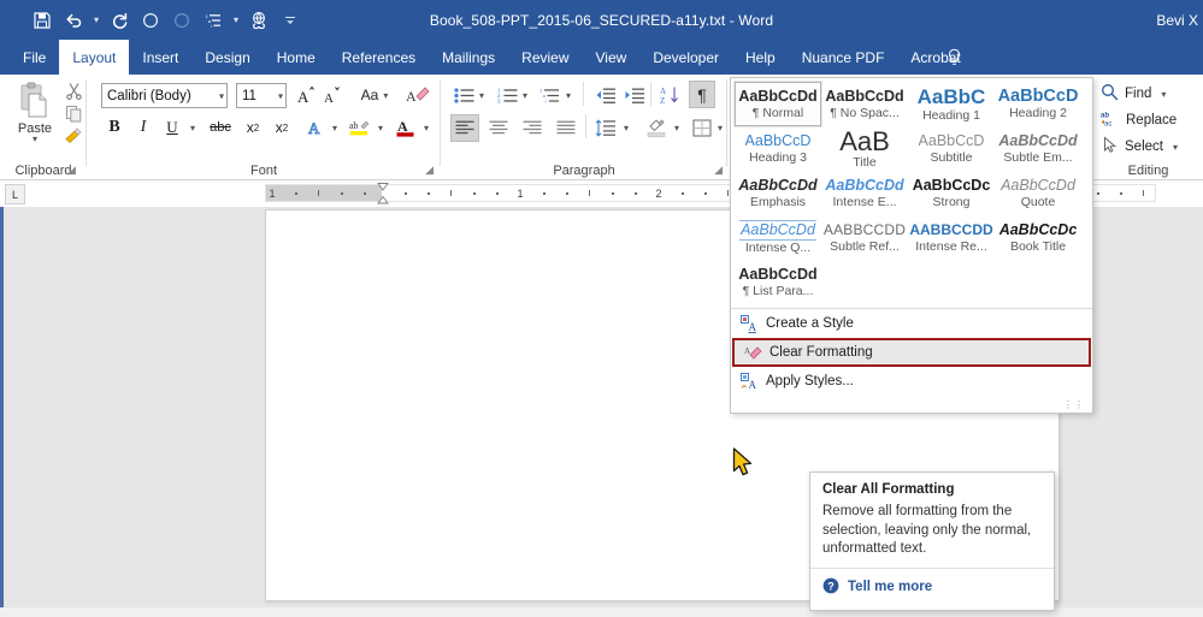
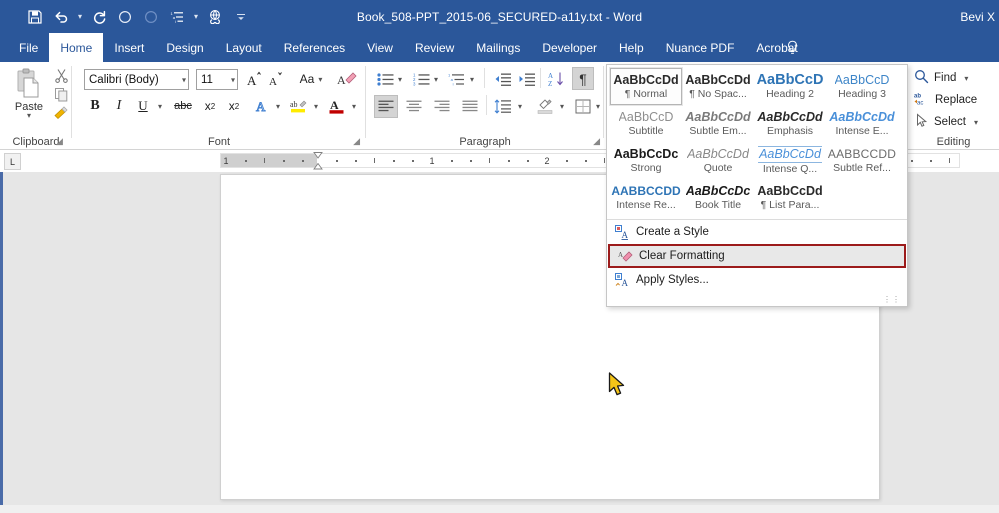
  ▾
  ▾
  Book_508-PPT_2015-06_SECURED-a11y.txt - Word
  Bevi X
  File
- Layout
+ Home
  Insert
  Design
- Home
+ Layout
  References
- Mailings
+ View
  Review
- View
+ Mailings
  Developer
  Help
  Nuance PDF
  Acroba
  Paste
  ▾
  Clipboard
  ◢
  Calibri (Body)
  ▾
  11
  ▾
  A
  A
  Aa
  ▾
  A
  B
  I
  U
  ▾
  abc
  x
  2
  x
  2
  A
  ▾
  ab
  ▾
  A
  ▾
  Font
  ◢
  ▾
  ▾
  ▾
  A
  Z
  ¶
  ▾
  ▾
  ▾
  Paragraph
  ◢
  Find
  ▾
  Replace
  Select
  ▾
  Editing
  L
  1
  1
  2
  AaBbCcDd
  ¶ Normal
  AaBbCcDd
  ¶ No Spac...
- AaBbC
- Heading 1
  AaBbCcD
  Heading 2
  AaBbCcD
  Heading 3
- AaB
- Title
  AaBbCcD
  Subtitle
  AaBbCcDd
  Subtle Em...
  AaBbCcDd
  Emphasis
  AaBbCcDd
  Intense E...
  AaBbCcDc
  Strong
  AaBbCcDd
  Quote
  AaBbCcDd
  Intense Q...
  AABBCCDD
  Subtle Ref...
  AABBCCDD
  Intense Re...
  AaBbCcDc
  Book Title
  AaBbCcDd
  ¶ List Para...
  A
  Create a Style
  A
  Clear Formatting
  A
  Apply Styles...
  ⋮⋮
- Clear All Formatting
- Remove all formatting from the selection, leaving only the normal, unformatted text.
- ?
- Tell me more
